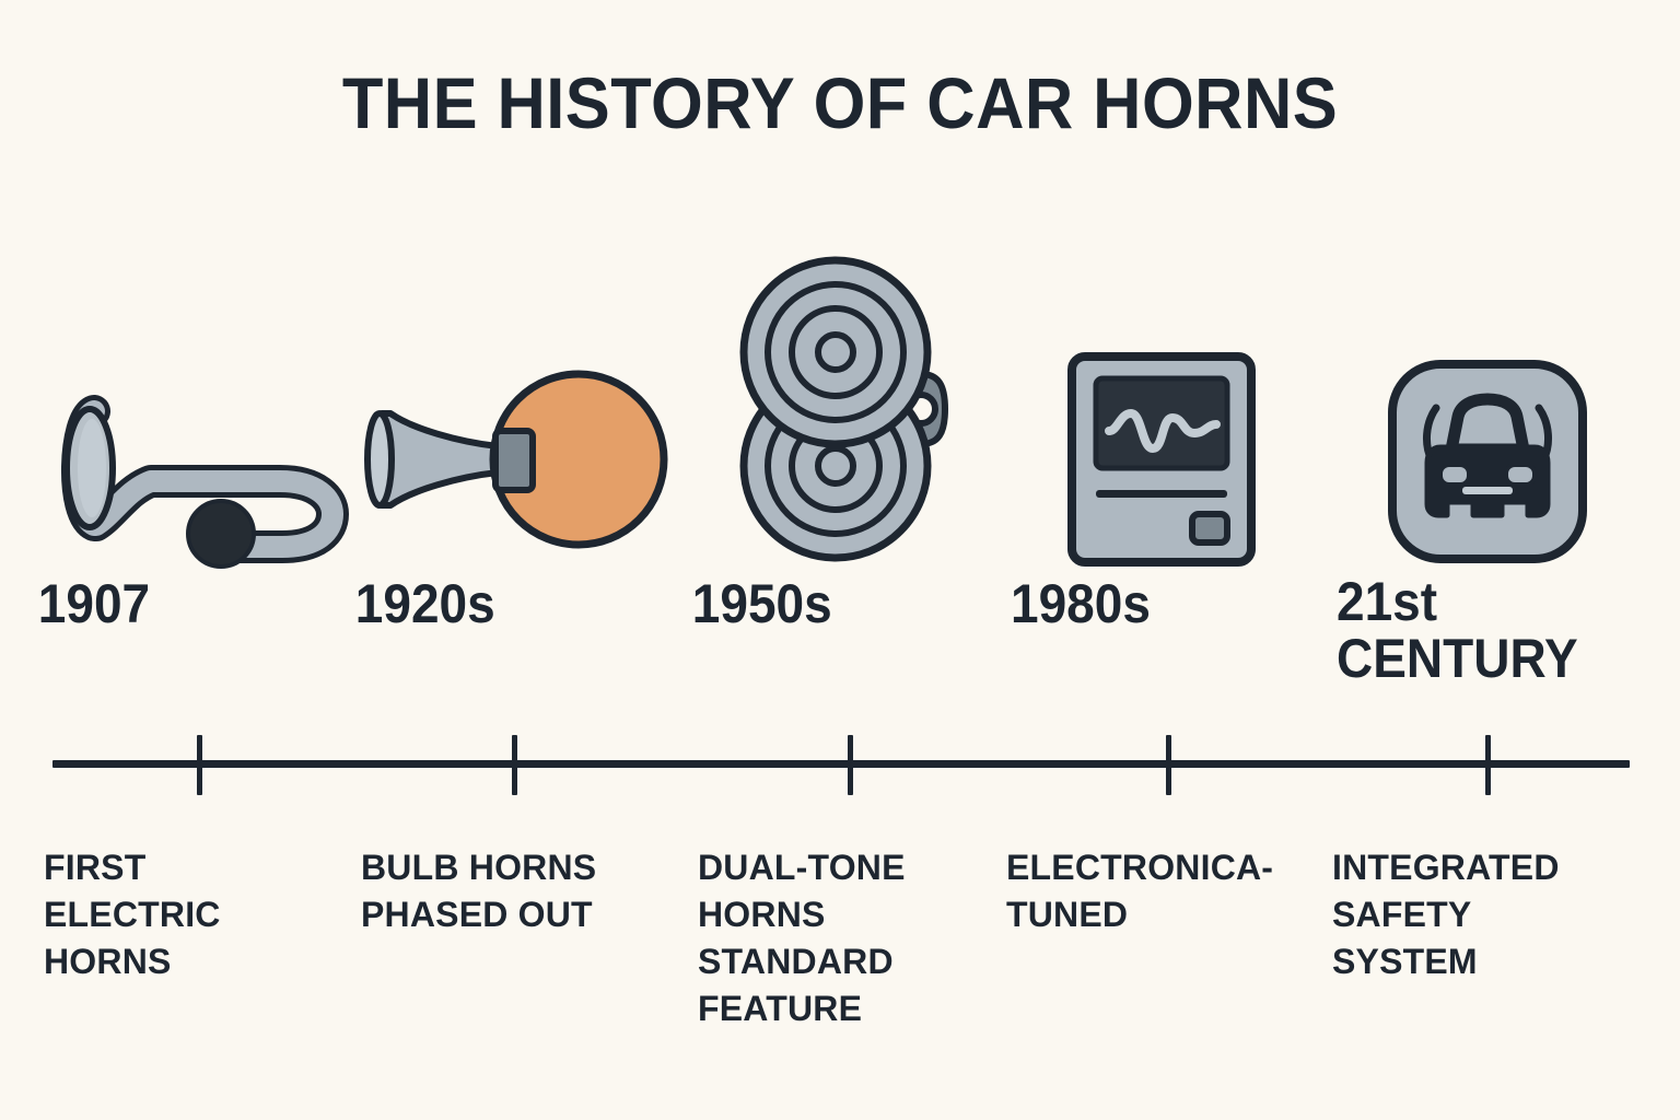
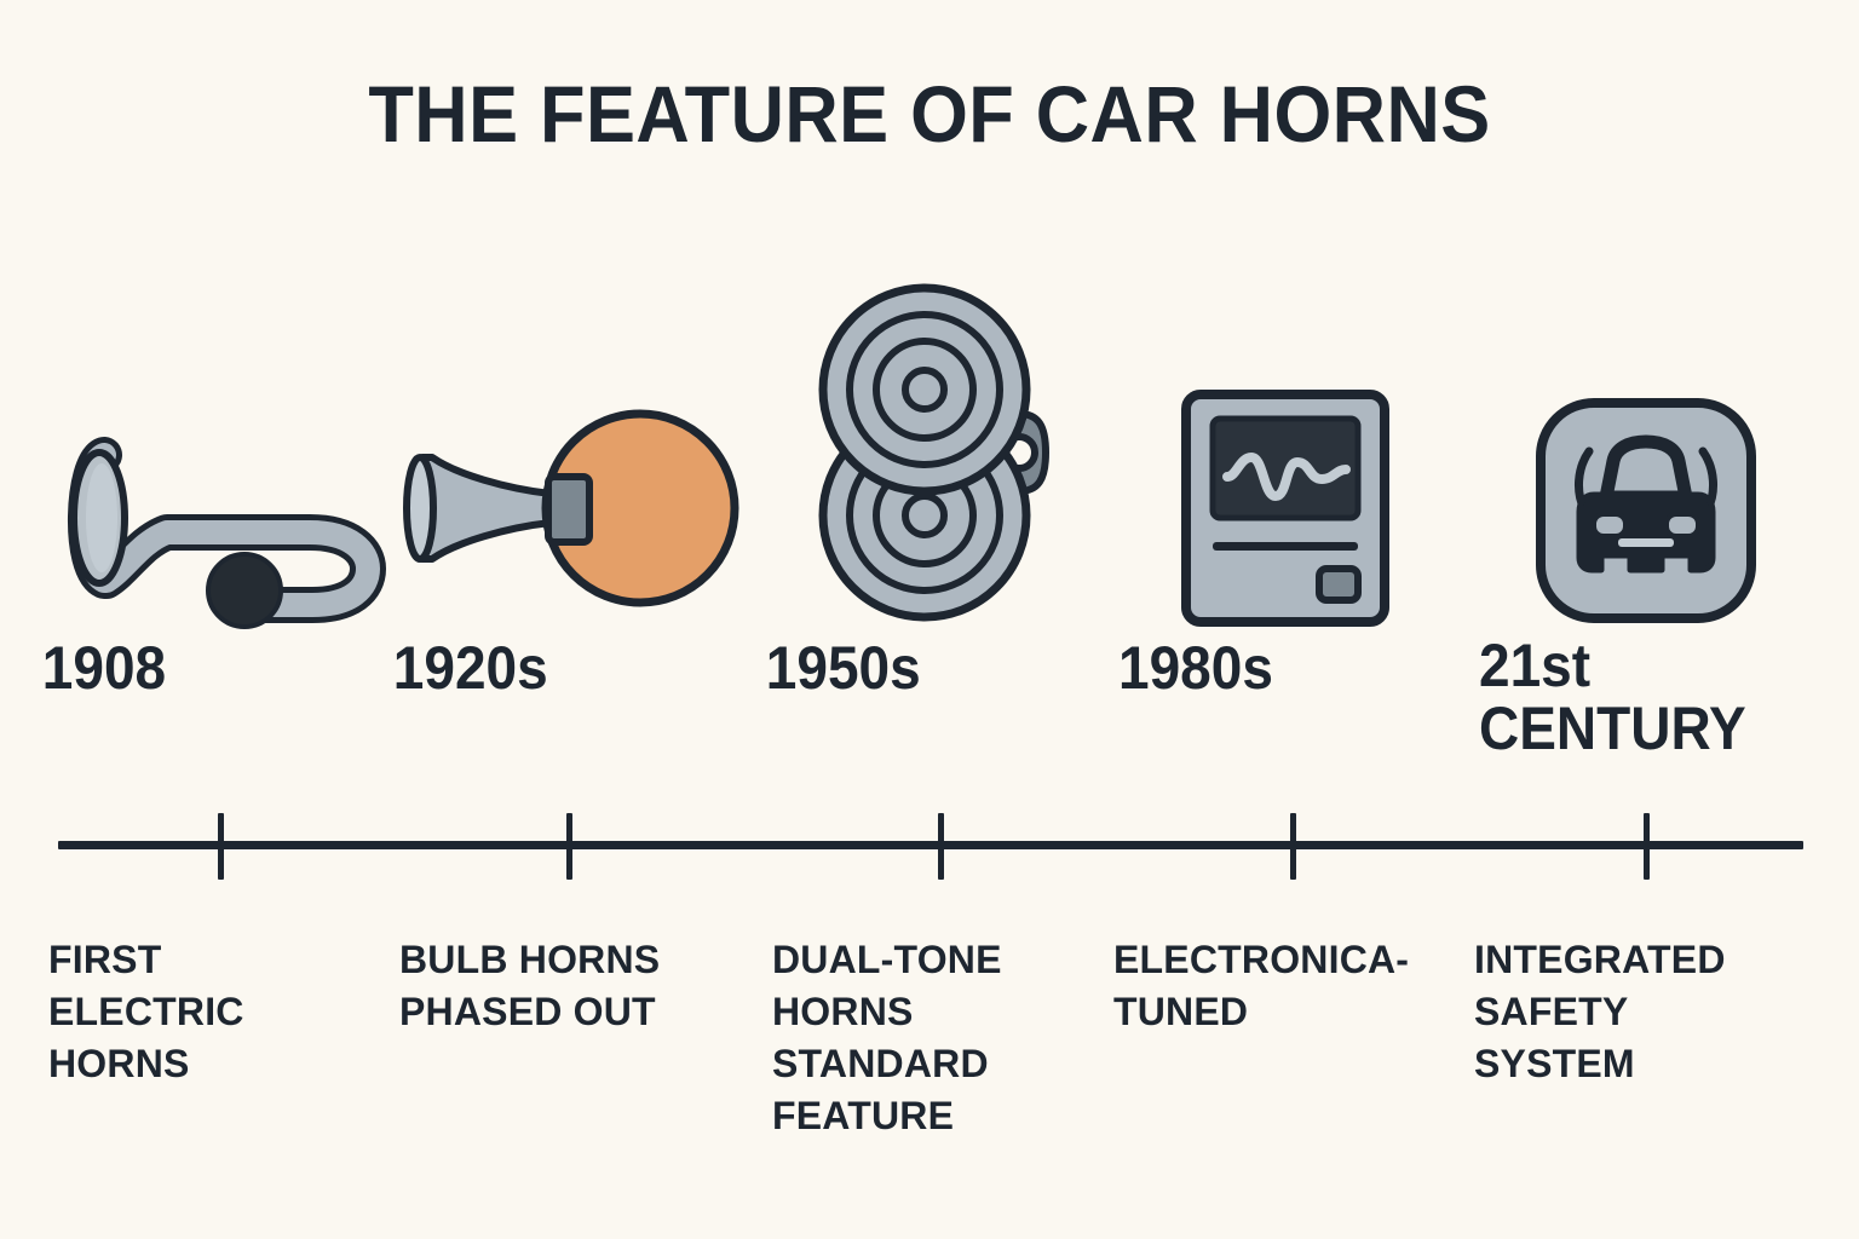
- THE HISTORY OF CAR HORNS
+ THE FEATURE OF CAR HORNS
- 1907
+ 1908
  FIRST
  ELECTRIC
  HORNS
  1920s
  BULB HORNS
  PHASED OUT
  1950s
  DUAL-TONE
  HORNS
  STANDARD
  FEATURE
  1980s
  ELECTRONICA-
  TUNED
  21st
  CENTURY
  INTEGRATED
  SAFETY
  SYSTEM
